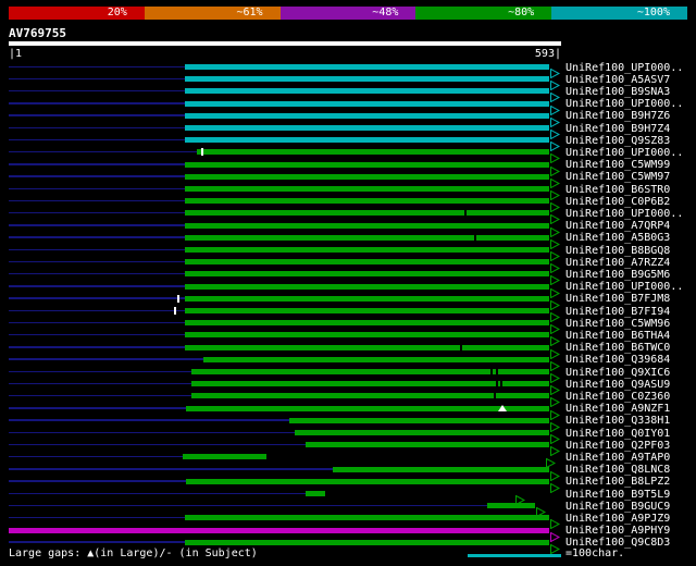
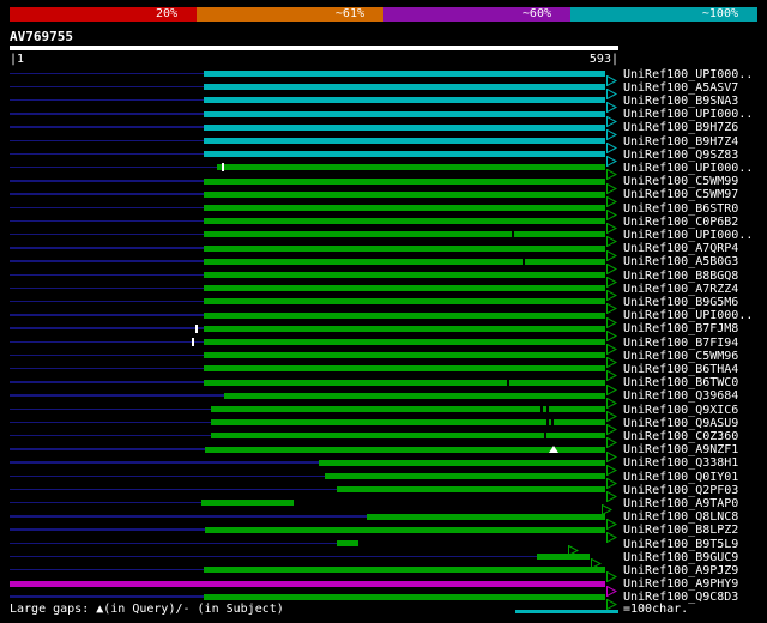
  20%
  ~61%
- ~48%
+ ~60%
- ~80%
  ~100%
  AV769755
  |1
  593|
  UniRef100_UPI000..
  UniRef100_A5ASV7
  UniRef100_B9SNA3
  UniRef100_UPI000..
  UniRef100_B9H7Z6
  UniRef100_B9H7Z4
  UniRef100_Q9SZ83
  UniRef100_UPI000..
  UniRef100_C5WM99
  UniRef100_C5WM97
  UniRef100_B6STR0
  UniRef100_C0P6B2
  UniRef100_UPI000..
  UniRef100_A7QRP4
  UniRef100_A5B0G3
  UniRef100_B8BGQ8
  UniRef100_A7RZZ4
  UniRef100_B9G5M6
  UniRef100_UPI000..
  UniRef100_B7FJM8
  UniRef100_B7FI94
  UniRef100_C5WM96
  UniRef100_B6THA4
  UniRef100_B6TWC0
  UniRef100_Q39684
  UniRef100_Q9XIC6
  UniRef100_Q9ASU9
  UniRef100_C0Z360
  UniRef100_A9NZF1
  UniRef100_Q338H1
  UniRef100_Q0IY01
  UniRef100_Q2PF03
  UniRef100_A9TAP0
  UniRef100_Q8LNC8
  UniRef100_B8LPZ2
  UniRef100_B9T5L9
  UniRef100_B9GUC9
  UniRef100_A9PJZ9
  UniRef100_A9PHY9
  UniRef100_Q9C8D3
- Large gaps: ▲(in Large)/- (in Subject)
+ Large gaps: ▲(in Query)/- (in Subject)
  =100char.
